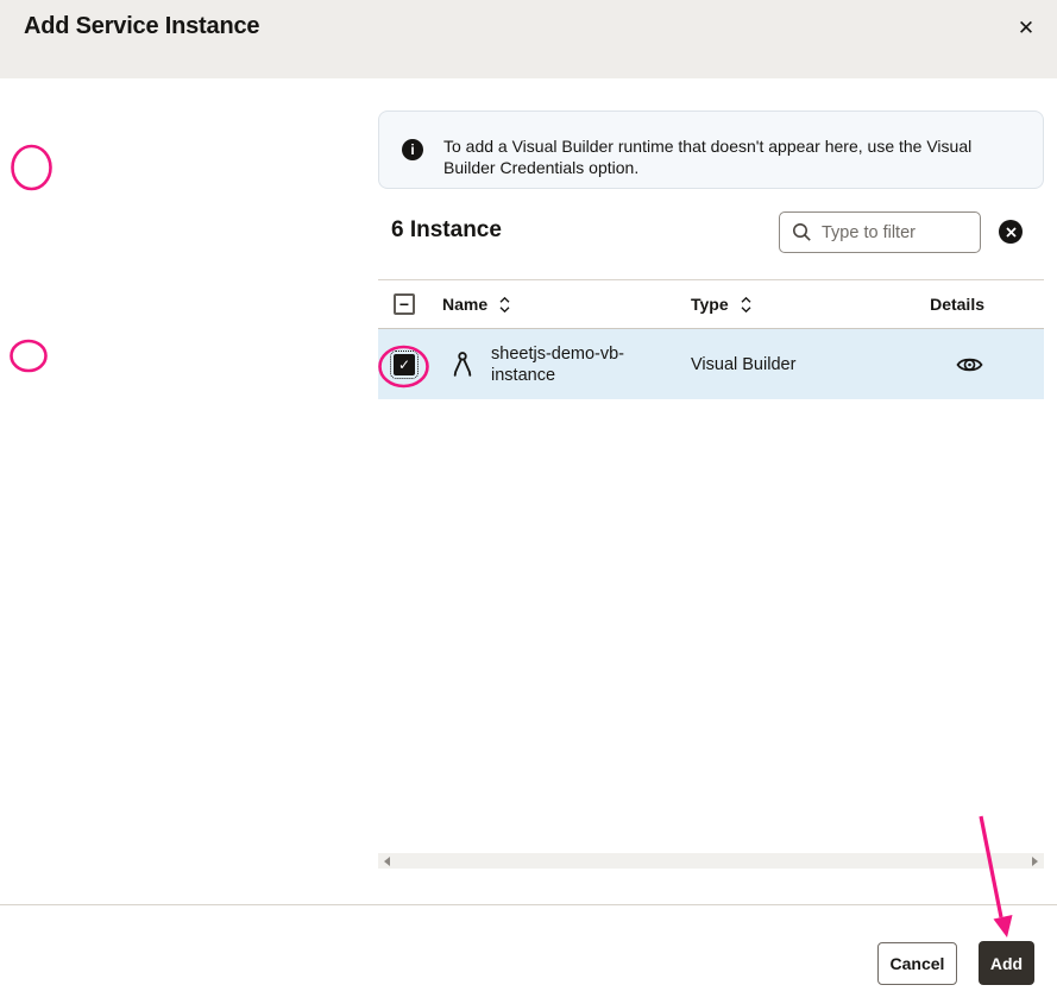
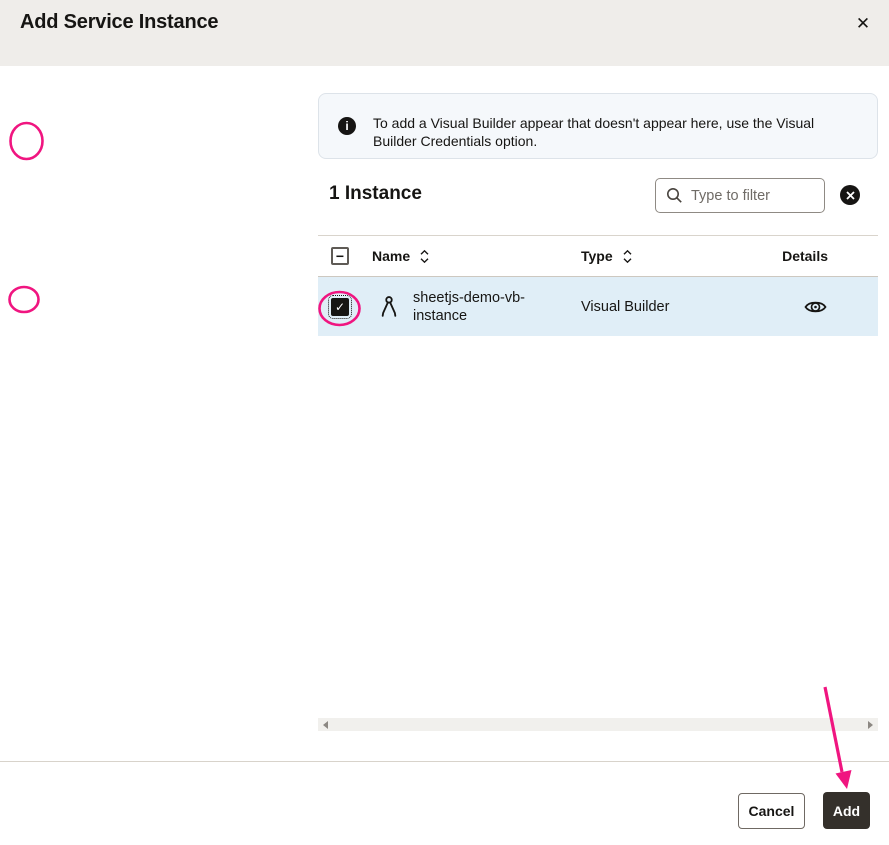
  Add Service Instance
  ✕
  i
- To add a Visual Builder runtime that doesn't appear here, use the Visual Builder Credentials option.
+ To add a Visual Builder appear that doesn't appear here, use the Visual Builder Credentials option.
- 6 Instance
+ 1 Instance
  Type to filter
  −
  Name
  Type
  Details
  ✓
  sheetjs-demo-vb-instance
  Visual Builder
  Cancel
  Add
